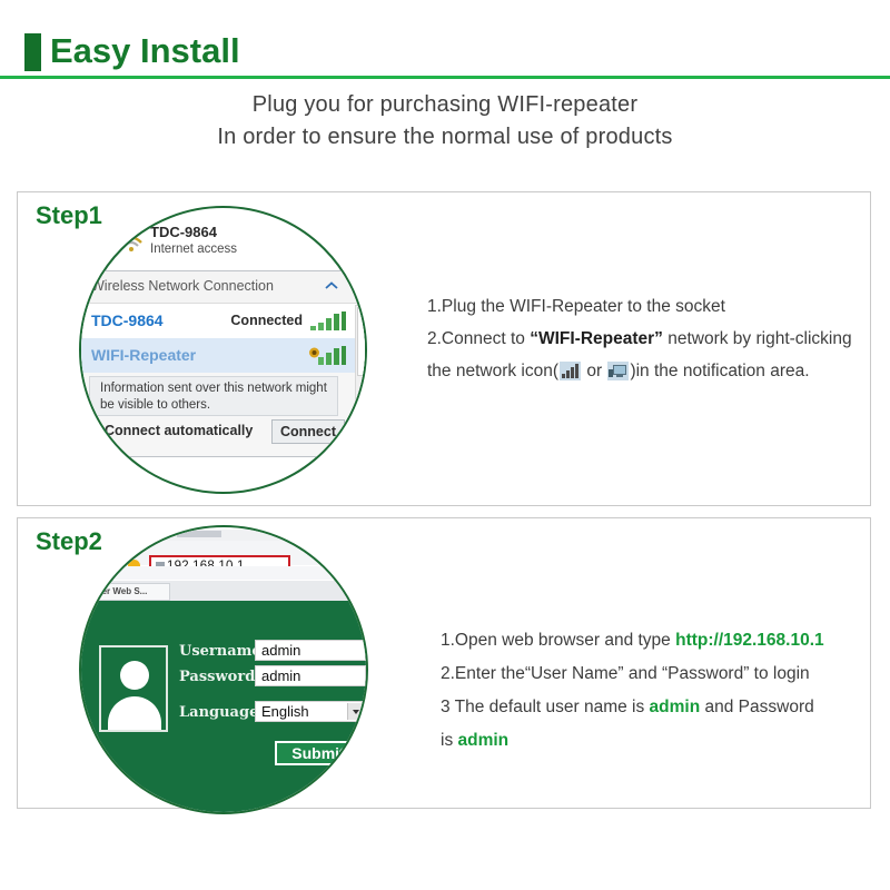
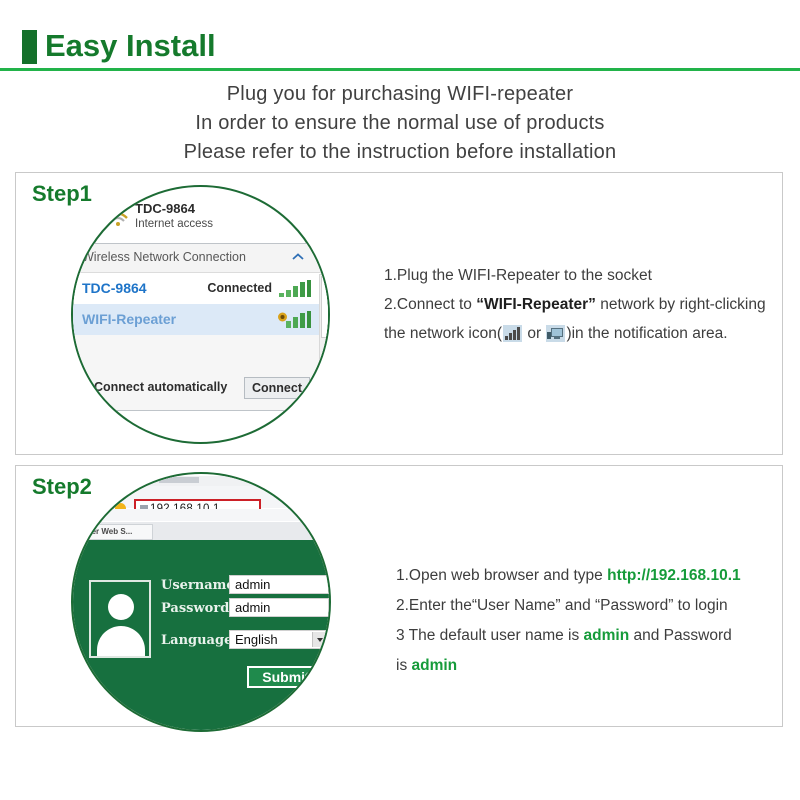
  Easy Install
  Plug you for purchasing WIFI-repeater
  In order to ensure the normal use of products
+ Please refer to the instruction before installation
  Step1
  TDC-9864
  Internet access
  Wireless Network Connection
  TDC-9864
  Connected
  WIFI-Repeater
- Information sent over this network might be visible to others.
  Connect automatically
  Connect
  1.Plug the WIFI-Repeater to the socket
  2.Connect to “WIFI-Repeater” network by right-clicking
  the network icon( or )in the notification area.
  Step2
  eater Web S...
  Usernam
  admin
  Password
  admin
  Languag
  English
  Submit
  1.Open web browser and type http://192.168.10.1
  2.Enter the“User Name” and “Password” to login
  3 The default user name is admin and Password
  is admin
